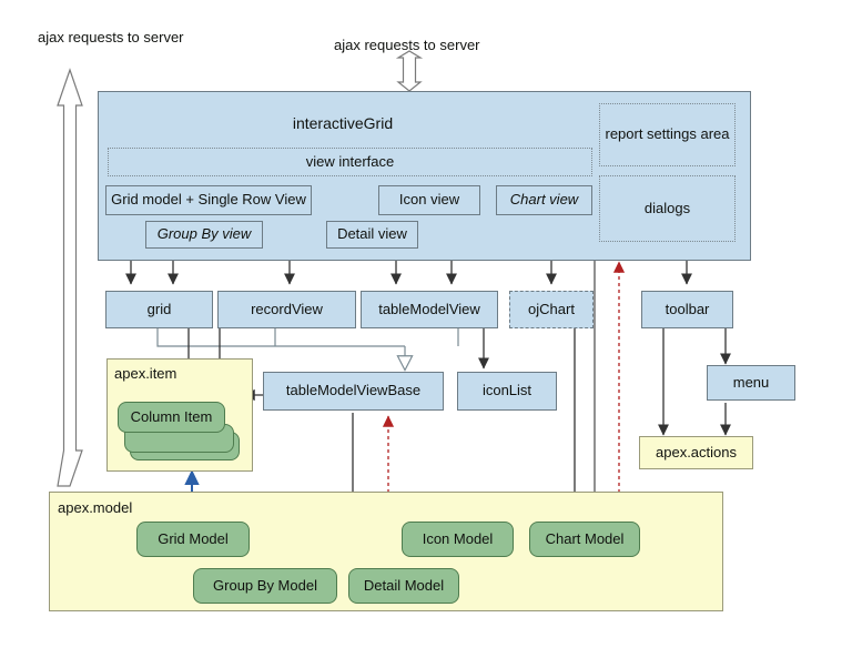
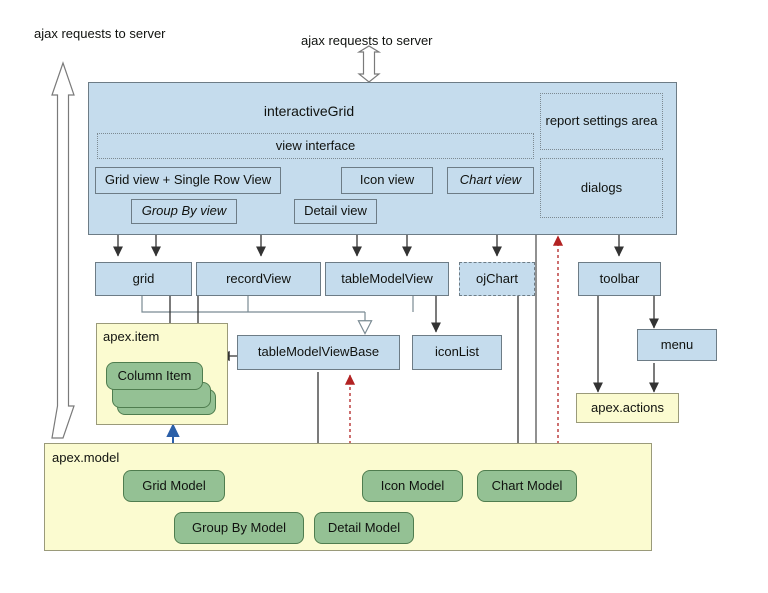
  ajax requests to server
  ajax requests to server
  interactiveGrid
  view interface
- Grid model + Single Row View
+ Grid view + Single Row View
  Group By view
  Icon view
  Detail view
  Chart view
  report settings area
  dialogs
  grid
  recordView
  tableModelView
  ojChart
  toolbar
  menu
  tableModelViewBase
  iconList
  apex.item
  Column Item
  apex.actions
  apex.model
  Grid Model
  Group By Model
  Icon Model
  Detail Model
  Chart Model
